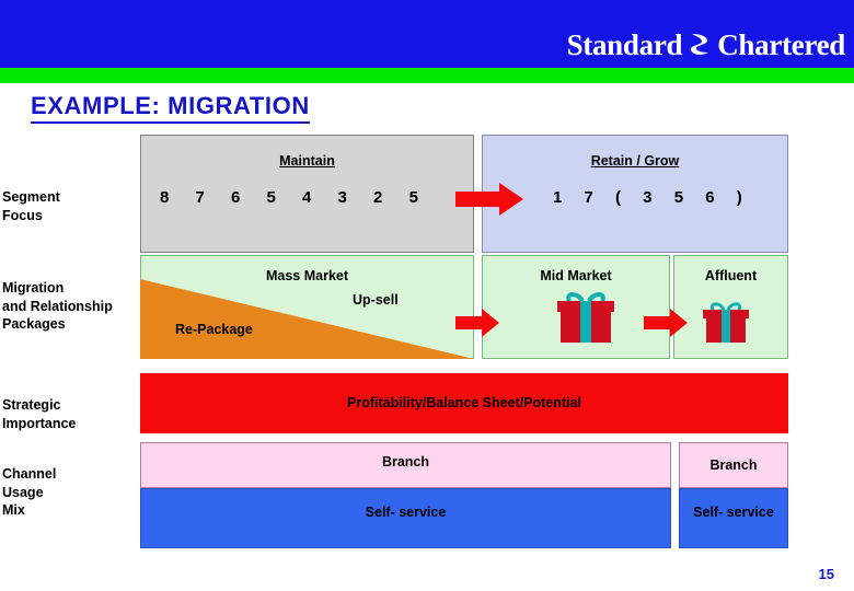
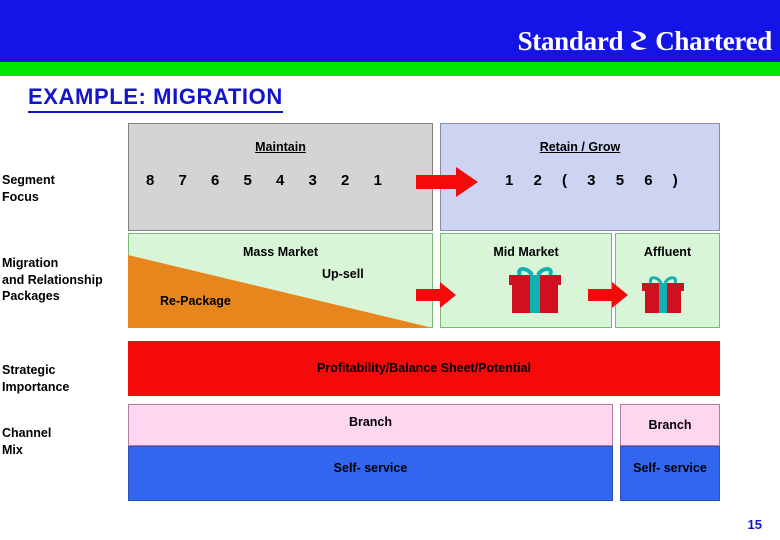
  Standard Chartered
  EXAMPLE: MIGRATION
  Segment
  Focus
  Migration
  and Relationship
  Packages
  Strategic
  Importance
  Channel
- Usage
  Mix
  Maintain
  Retain / Grow
- 8 7 6 5 4 3 2 5
+ 8 7 6 5 4 3 2 1
- 1 7 ( 3 5 6 )
+ 1 2 ( 3 5 6 )
  Mass Market
  Mid Market
  Affluent
  Re-Package
  Up-sell
  Profitability/Balance Sheet/Potential
  Branch
  Self- service
  Branch
  Self- service
  15
